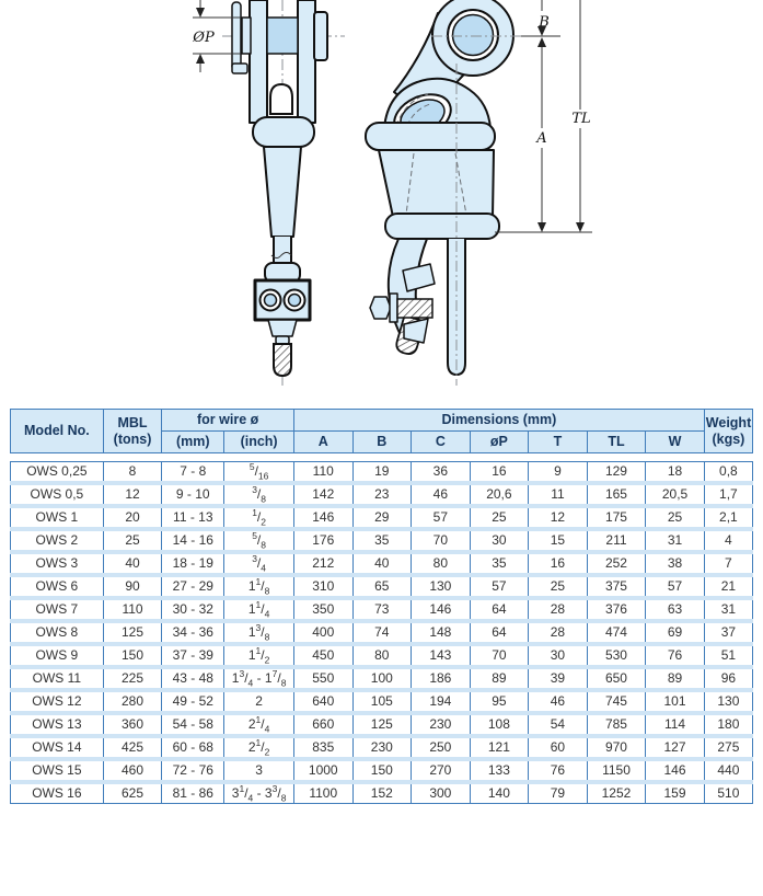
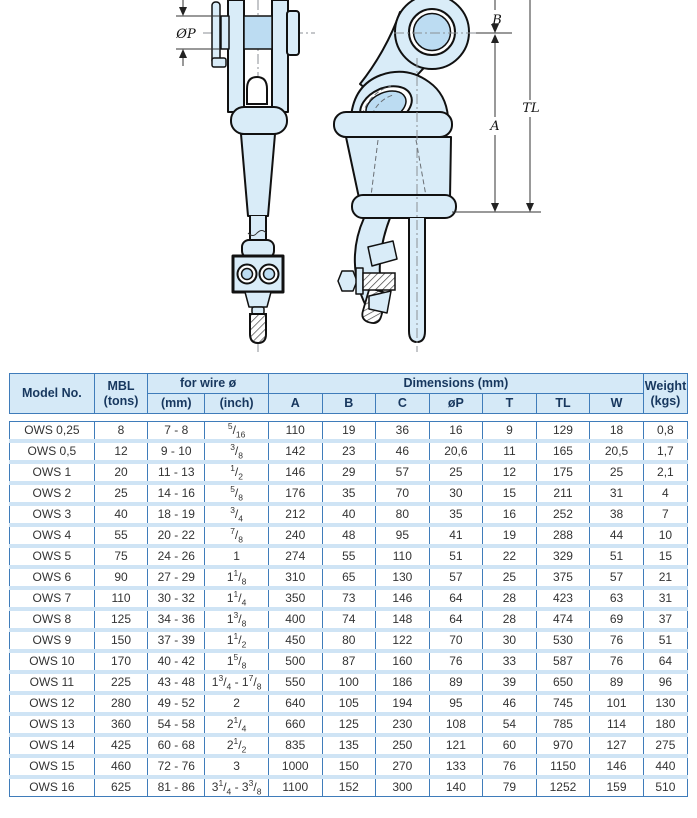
  ØP
  B
  A
  TL
  Model No.	MBL (tons)	for wire ø	Dimensions (mm)	Weight (kgs)
  (mm)	(inch)	A	B	C	øP	T	TL	W
  OWS 0,25	8	7 - 8	5/16	110	19	36	16	9	129	18	0,8
  OWS 0,5	12	9 - 10	3/8	142	23	46	20,6	11	165	20,5	1,7
  OWS 1	20	11 - 13	1/2	146	29	57	25	12	175	25	2,1
  OWS 2	25	14 - 16	5/8	176	35	70	30	15	211	31	4
  OWS 3	40	18 - 19	3/4	212	40	80	35	16	252	38	7
+ OWS 4	55	20 - 22	7/8	240	48	95	41	19	288	44	10
+ OWS 5	75	24 - 26	1	274	55	110	51	22	329	51	15
  OWS 6	90	27 - 29	11/8	310	65	130	57	25	375	57	21
- OWS 7	110	30 - 32	11/4	350	73	146	64	28	376	63	31
+ OWS 7	110	30 - 32	11/4	350	73	146	64	28	423	63	31
  OWS 8	125	34 - 36	13/8	400	74	148	64	28	474	69	37
- OWS 9	150	37 - 39	11/2	450	80	143	70	30	530	76	51
+ OWS 9	150	37 - 39	11/2	450	80	122	70	30	530	76	51
+ OWS 10	170	40 - 42	15/8	500	87	160	76	33	587	76	64
  OWS 11	225	43 - 48	13/4 - 17/8	550	100	186	89	39	650	89	96
  OWS 12	280	49 - 52	2	640	105	194	95	46	745	101	130
  OWS 13	360	54 - 58	21/4	660	125	230	108	54	785	114	180
- OWS 14	425	60 - 68	21/2	835	230	250	121	60	970	127	275
+ OWS 14	425	60 - 68	21/2	835	135	250	121	60	970	127	275
  OWS 15	460	72 - 76	3	1000	150	270	133	76	1150	146	440
  OWS 16	625	81 - 86	31/4 - 33/8	1100	152	300	140	79	1252	159	510
